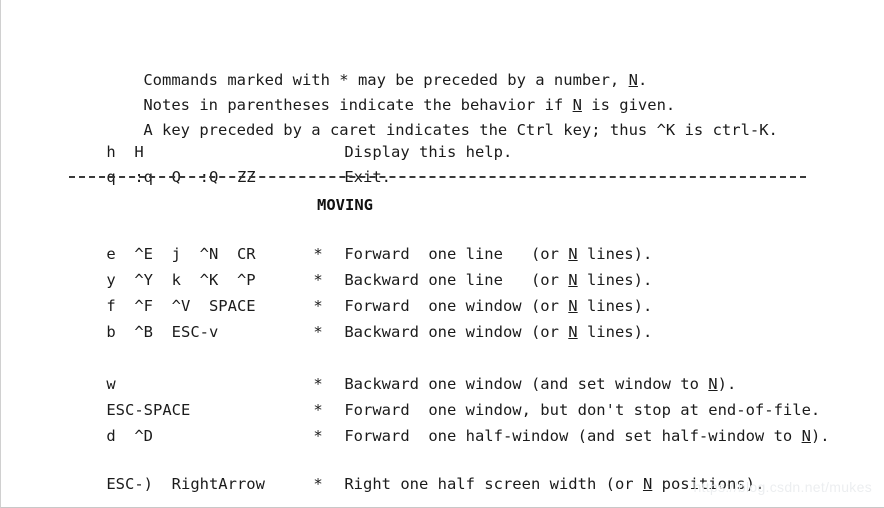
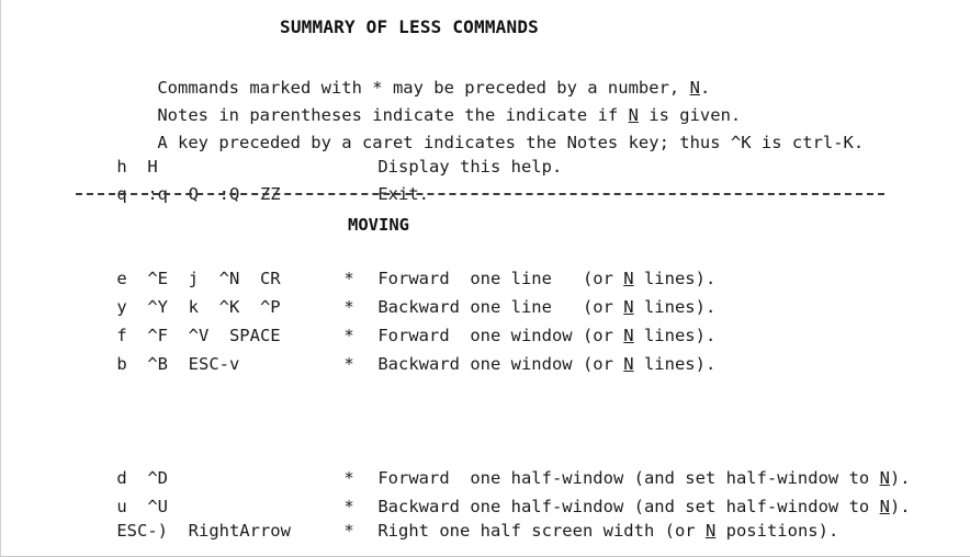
+ SUMMARY OF LESS COMMANDS
  Commands marked with * may be preceded by a number, N.
- Notes in parentheses indicate the behavior if N is given.
+ Notes in parentheses indicate the indicate if N is given.
- A key preceded by a caret indicates the Ctrl key; thus ^K is ctrl-K.
+ A key preceded by a caret indicates the Notes key; thus ^K is ctrl-K.
  h H Display this help.
  q :q Q :Q ZZ Exit.
  MOVING
  e ^E j ^N CR * Forward one line (or N lines).
  y ^Y k ^K ^P * Backward one line (or N lines).
  f ^F ^V SPACE * Forward one window (or N lines).
  b ^B ESC-v * Backward one window (or N lines).
- w * Backward one window (and set window to N).
- ESC-SPACE * Forward one window, but don't stop at end-of-file.
  d ^D * Forward one half-window (and set half-window to N).
+ u ^U * Backward one half-window (and set half-window to N).
  ESC-) RightArrow * Right one half screen width (or N positions).
- https://blog.csdn.net/mukes
